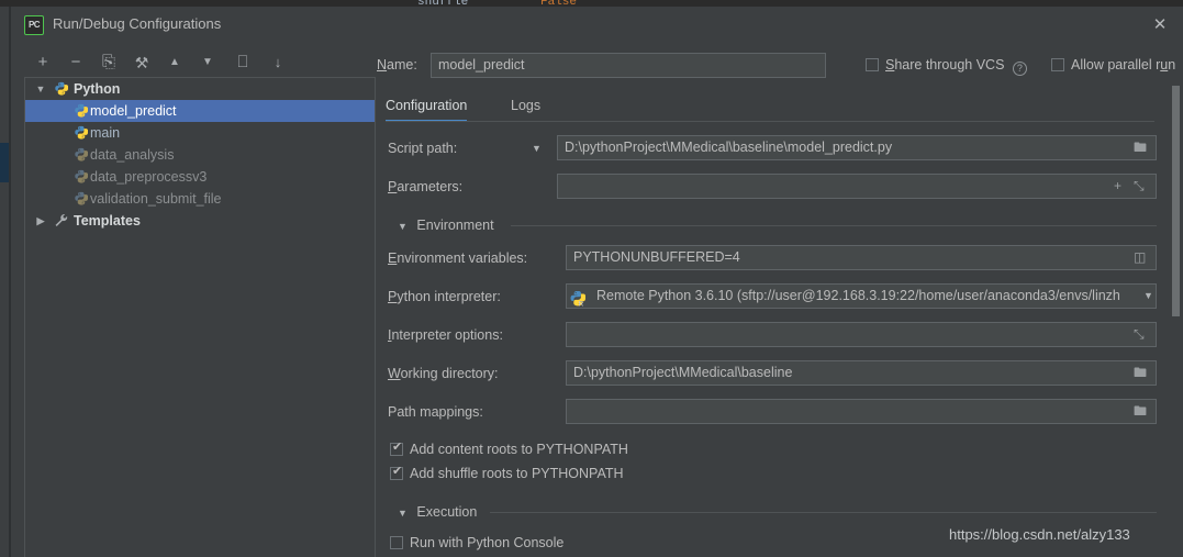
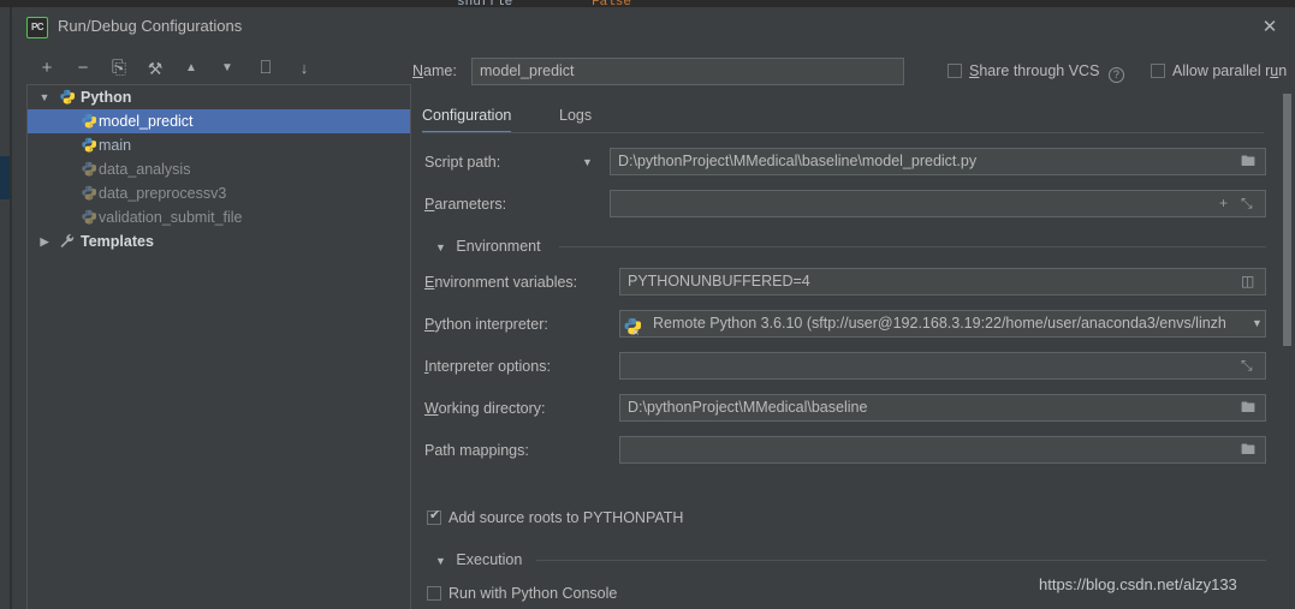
  shuffle
  False
  PC
  Run/Debug Configurations
  ✕
  +
  −
  ⎘
  ⚒
  ▲
  ▼
  ⎕
  ↓
  ▼
  Python
  model_predict
  main
  data_analysis
  data_preprocessv3
  validation_submit_file
  ▶
  Templates
  Name:
  model_predict
  Share through VCS ?
  Allow parallel run
  Configuration
  Logs
  Script path:
  ▼
  D:\pythonProject\MMedical\baseline\model_predict.py
  🖿
  Parameters:
  +
  ⤡
  ▼ Environment
  Environment variables:
  PYTHONUNBUFFERED=4
  ◫
  Python interpreter:
  Remote Python 3.6.10 (sftp://user@192.168.3.19:22/home/user/anaconda3/envs/linzh
  ▼
  Interpreter options:
  ⤡
  Working directory:
  D:\pythonProject\MMedical\baseline
  🖿
  Path mappings:
  🖿
- Add content roots to PYTHONPATH
- Add shuffle roots to PYTHONPATH
+ Add source roots to PYTHONPATH
  ▼ Execution
  Run with Python Console
  https://blog.csdn.net/alzy133
